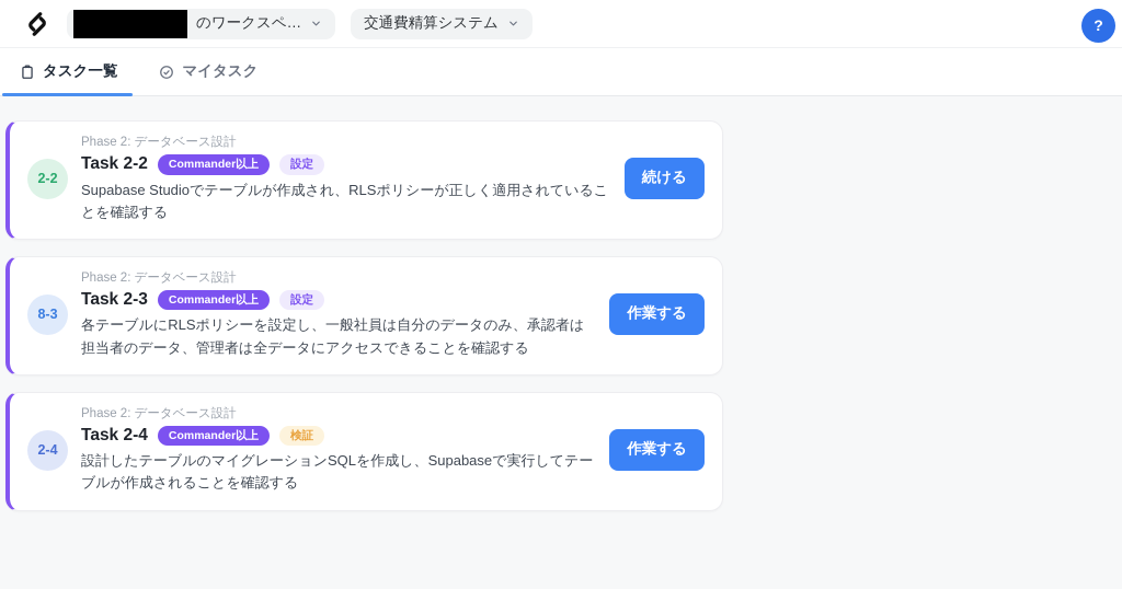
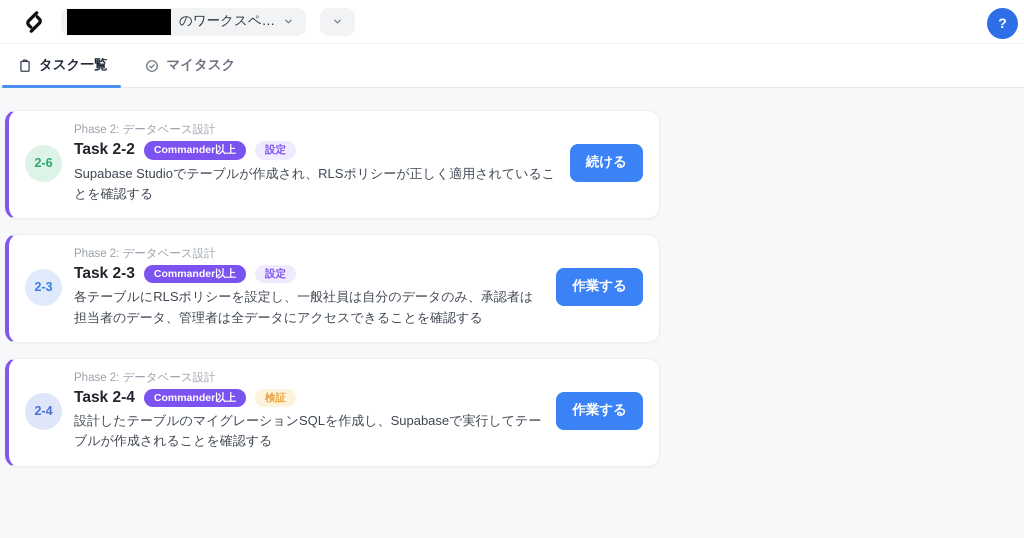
  のワークスペ…
- 交通費精算システム
  ?
  タスク一覧
  マイタスク
- 2-2
+ 2-6
  Phase 2: データベース設計
  Task 2-2
  Commander以上
  設定
  Supabase Studioでテーブルが作成され、RLSポリシーが正しく適用されていることを確認する
  続ける
- 8-3
+ 2-3
  Phase 2: データベース設計
  Task 2-3
  Commander以上
  設定
  各テーブルにRLSポリシーを設定し、一般社員は自分のデータのみ、承認者は担当者のデータ、管理者は全データにアクセスできることを確認する
  作業する
  2-4
  Phase 2: データベース設計
  Task 2-4
  Commander以上
  検証
  設計したテーブルのマイグレーションSQLを作成し、Supabaseで実行してテーブルが作成されることを確認する
  作業する
